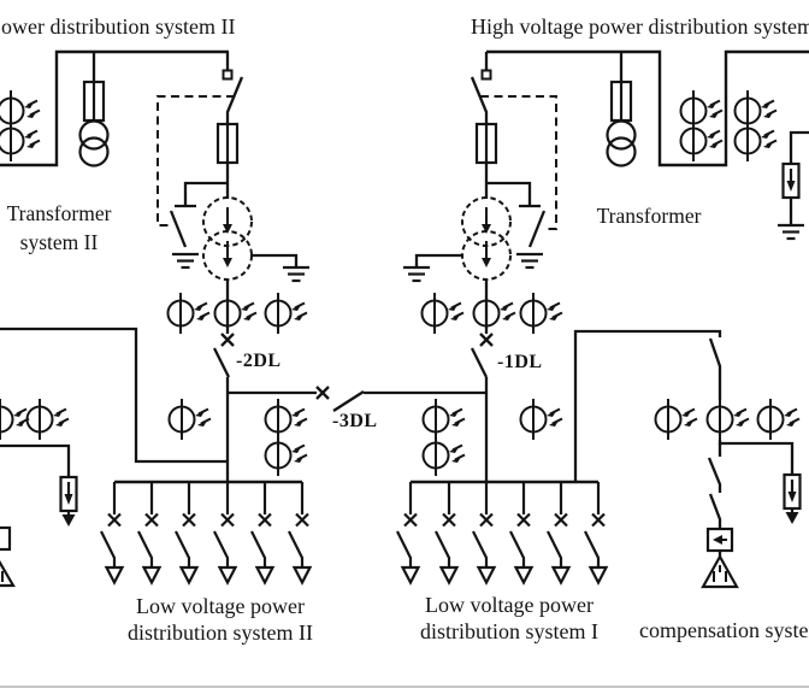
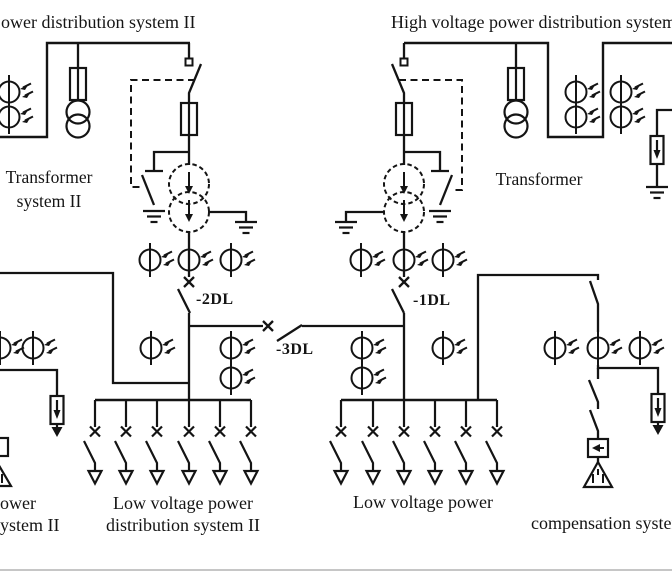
  ower distribution system II
  High voltage power distribution system
  Transformer
  system II
  Transformer
  -2DL
  -1DL
  -3DL
+ ower
+ ystem II
  Low voltage power
  distribution system II
  Low voltage power
- distribution system I
  compensation syste
